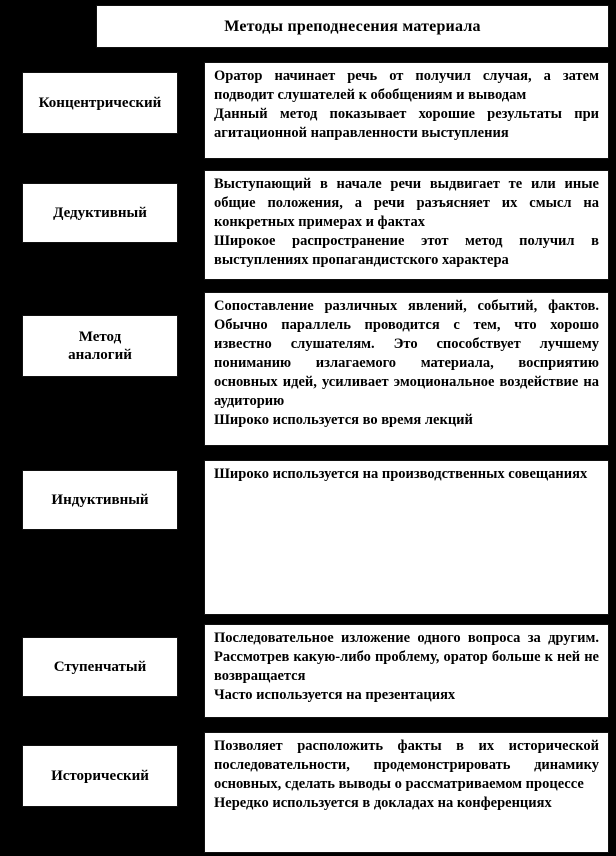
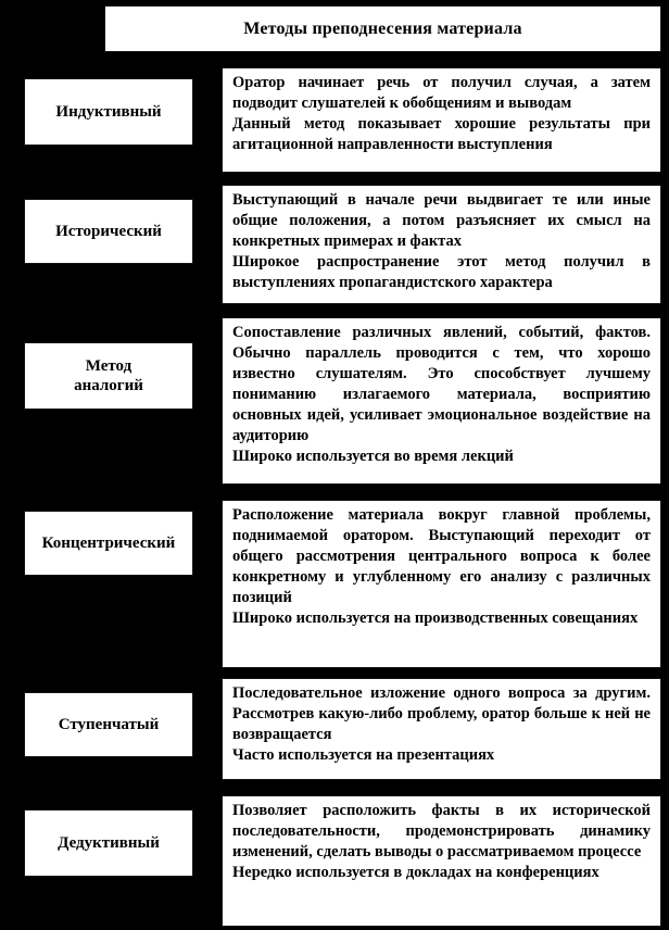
  Методы преподнесения материала
- Концентрический
+ Индуктивный
  Оратор начинает речь от получил случая, а затем подводит слушателей к обобщениям и выводам
  Данный метод показывает хорошие результаты при агитационной направленности выступления
- Дедуктивный
+ Исторический
- Выступающий в начале речи выдвигает те или иные общие положения, а речи разъясняет их смысл на конкретных примерах и фактах
+ Выступающий в начале речи выдвигает те или иные общие положения, а потом разъясняет их смысл на конкретных примерах и фактах
  Широкое распространение этот метод получил в выступлениях пропагандистского характера
  Метод
  аналогий
  Сопоставление различных явлений, событий, фактов. Обычно параллель проводится с тем, что хорошо известно слушателям. Это способствует лучшему пониманию излагаемого материала, восприятию основных идей, усиливает эмоциональное воздействие на аудиторию
  Широко используется во время лекций
- Индуктивный
+ Концентрический
+ Расположение материала вокруг главной проблемы, поднимаемой оратором. Выступающий переходит от общего рассмотрения центрального вопроса к более конкретному и углубленному его анализу с различных позиций
  Широко используется на производственных совещаниях
  Ступенчатый
  Последовательное изложение одного вопроса за другим. Рассмотрев какую-либо проблему, оратор больше к ней не возвращается
  Часто используется на презентациях
- Исторический
+ Дедуктивный
- Позволяет расположить факты в их исторической последовательности, продемонстрировать динамику основных, сделать выводы о рассматриваемом процессе
+ Позволяет расположить факты в их исторической последовательности, продемонстрировать динамику изменений, сделать выводы о рассматриваемом процессе
  Нередко используется в докладах на конференциях
